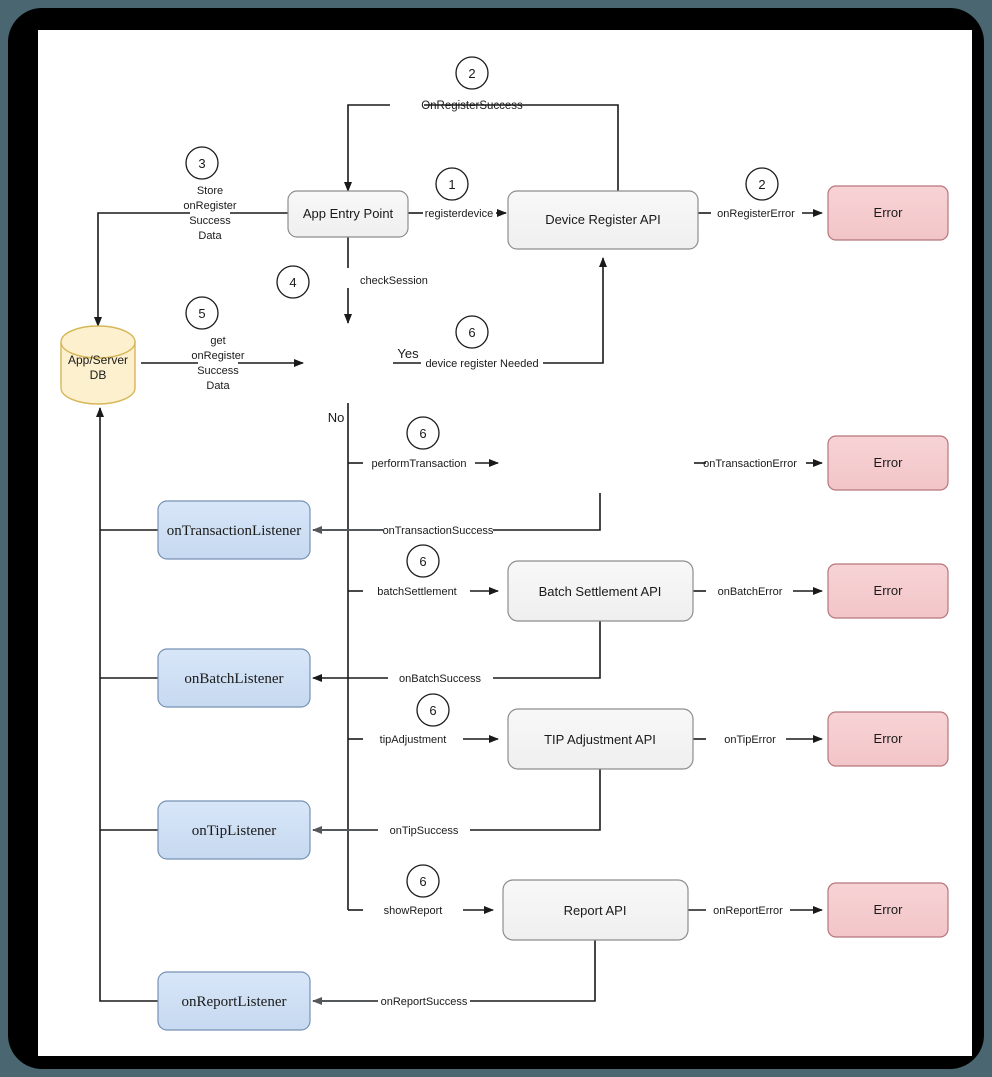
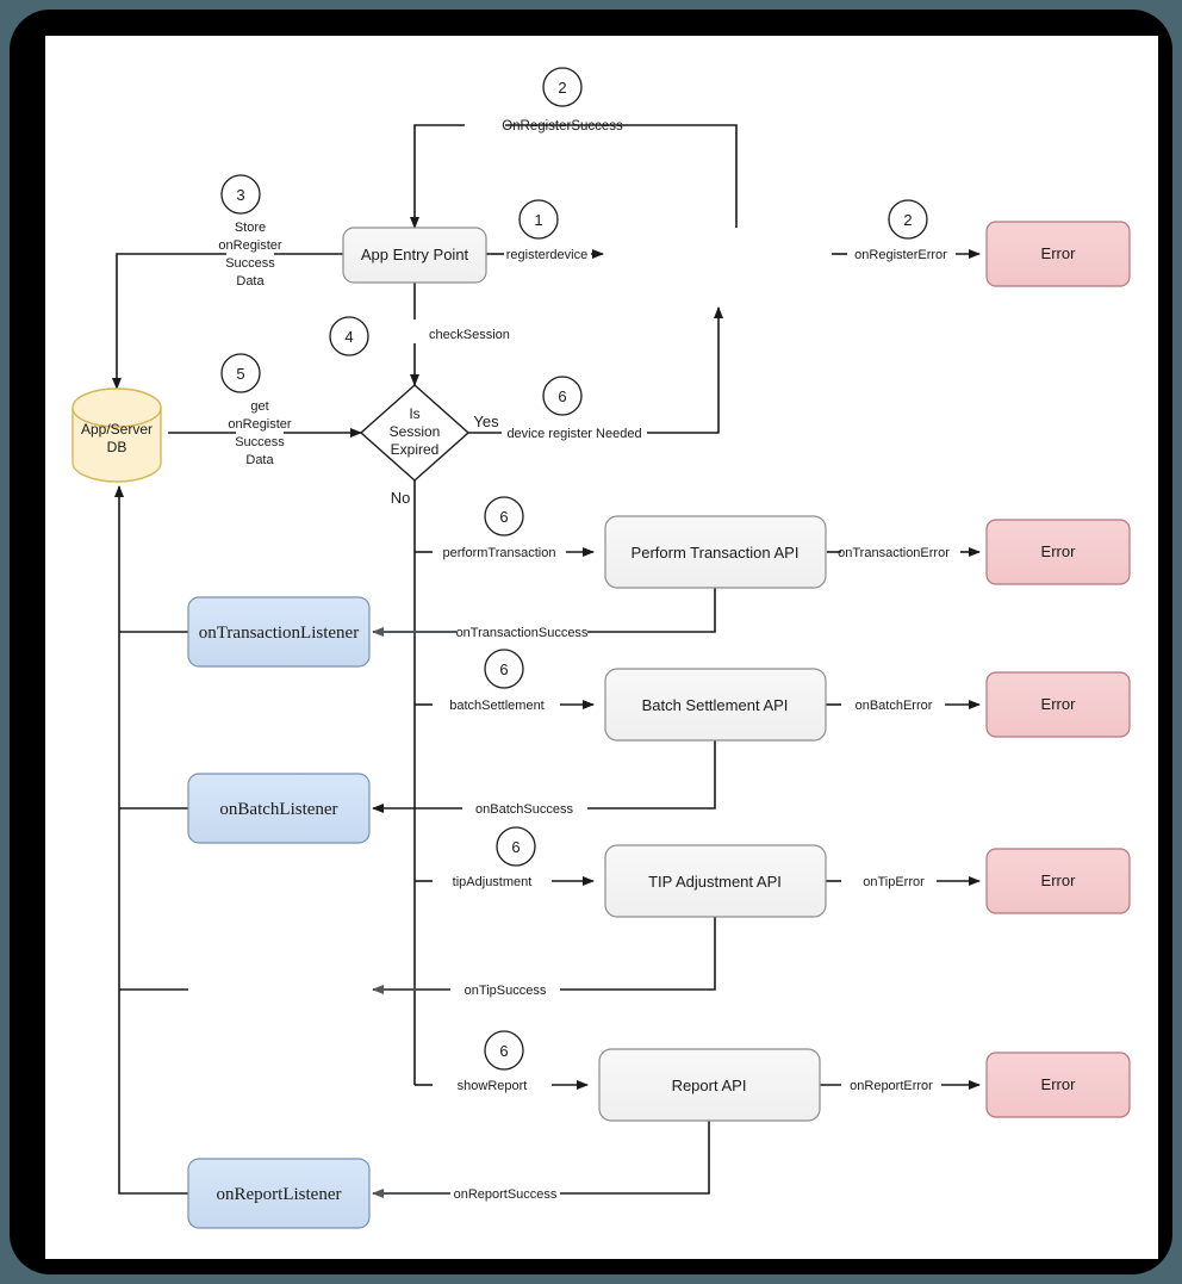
  App Entry Point
- Device Register API
  App/Server
  DB
+ Is
+ Session
+ Expired
+ Perform Transaction API
  Batch Settlement API
  TIP Adjustment API
  Report API
  onTransactionListener
  onBatchListener
- onTipListener
  onReportListener
  Error
  Error
  Error
  Error
  Error
  registerdevice
  OnRegisterSuccess
  onRegisterError
  Store
  onRegister
  Success
  Data
  checkSession
  get
  onRegister
  Success
  Data
  Yes
  No
  device register Needed
  performTransaction
  onTransactionError
  onTransactionSuccess
  batchSettlement
  onBatchError
  onBatchSuccess
  tipAdjustment
  onTipError
  onTipSuccess
  showReport
  onReportError
  onReportSuccess
  2
  1
  2
  3
  4
  5
  6
  6
  6
  6
  6
